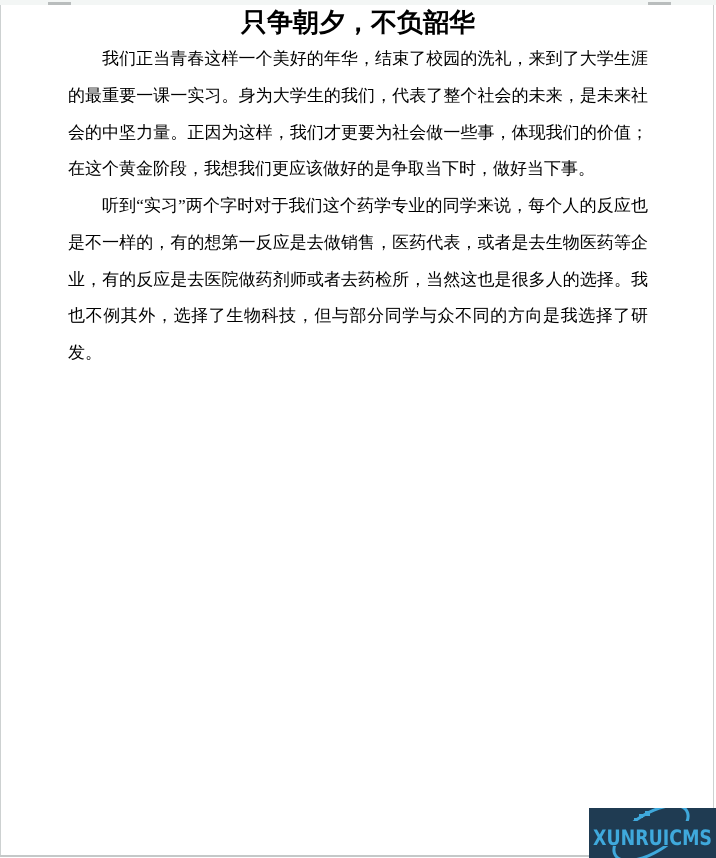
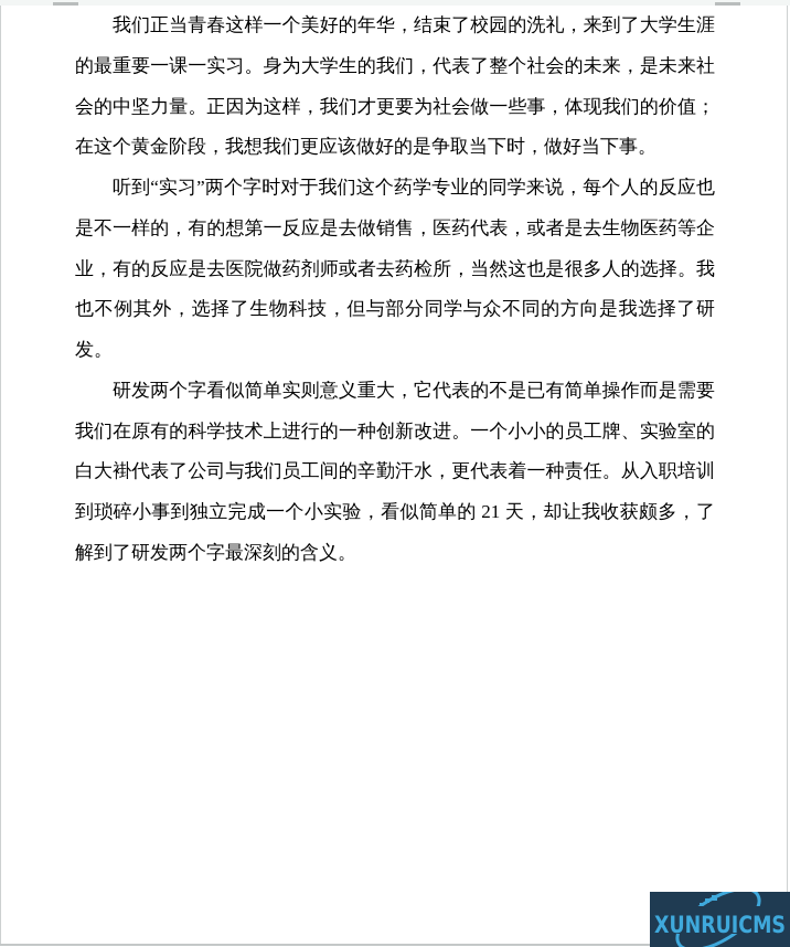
- 只争朝夕，不负韶华
  我们正当青春这样一个美好的年华，结束了校园的洗礼，来到了大学生涯的最重要一课一实习。身为大学生的我们，代表了整个社会的未来，是未来社会的中坚力量。正因为这样，我们才更要为社会做一些事，体现我们的价值；在这个黄金阶段，我想我们更应该做好的是争取当下时，做好当下事。
  听到“实习”两个字时对于我们这个药学专业的同学来说，每个人的反应也是不一样的，有的想第一反应是去做销售，医药代表，或者是去生物医药等企业，有的反应是去医院做药剂师或者去药检所，当然这也是很多人的选择。我也不例其外，选择了生物科技，但与部分同学与众不同的方向是我选择了研发。
+ 研发两个字看似简单实则意义重大，它代表的不是已有简单操作而是需要我们在原有的科学技术上进行的一种创新改进。一个小小的员工牌、实验室的白大褂代表了公司与我们员工间的辛勤汗水，更代表着一种责任。从入职培训到琐碎小事到独立完成一个小实验，看似简单的 21 天，却让我收获颇多，了解到了研发两个字最深刻的含义。
  XUNRUICMS
